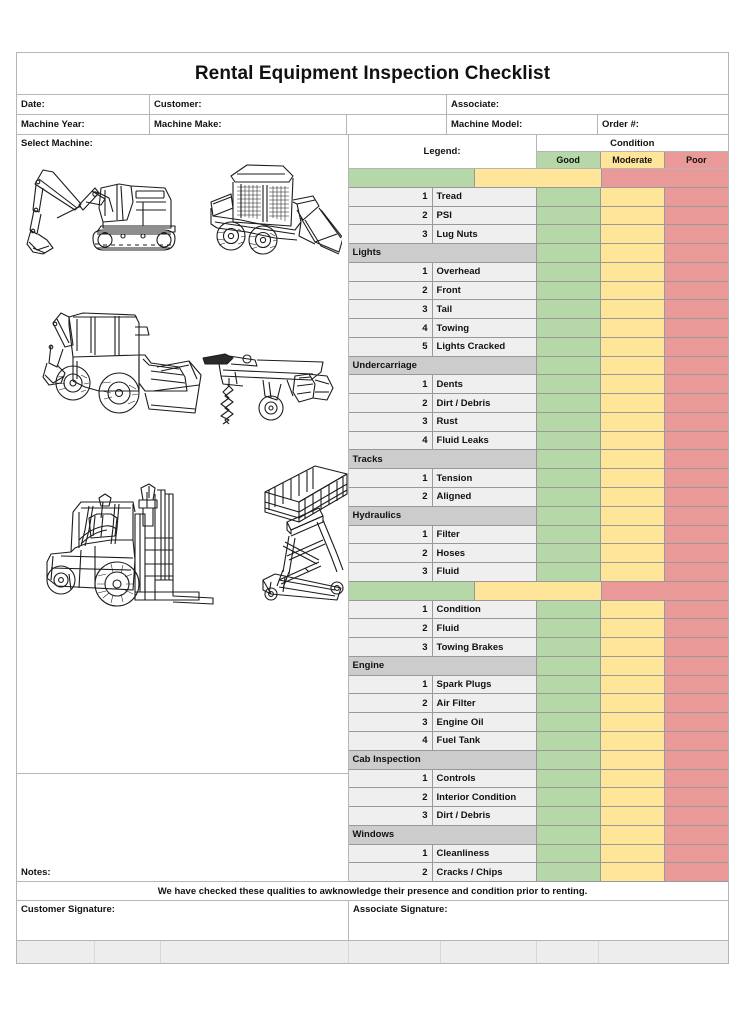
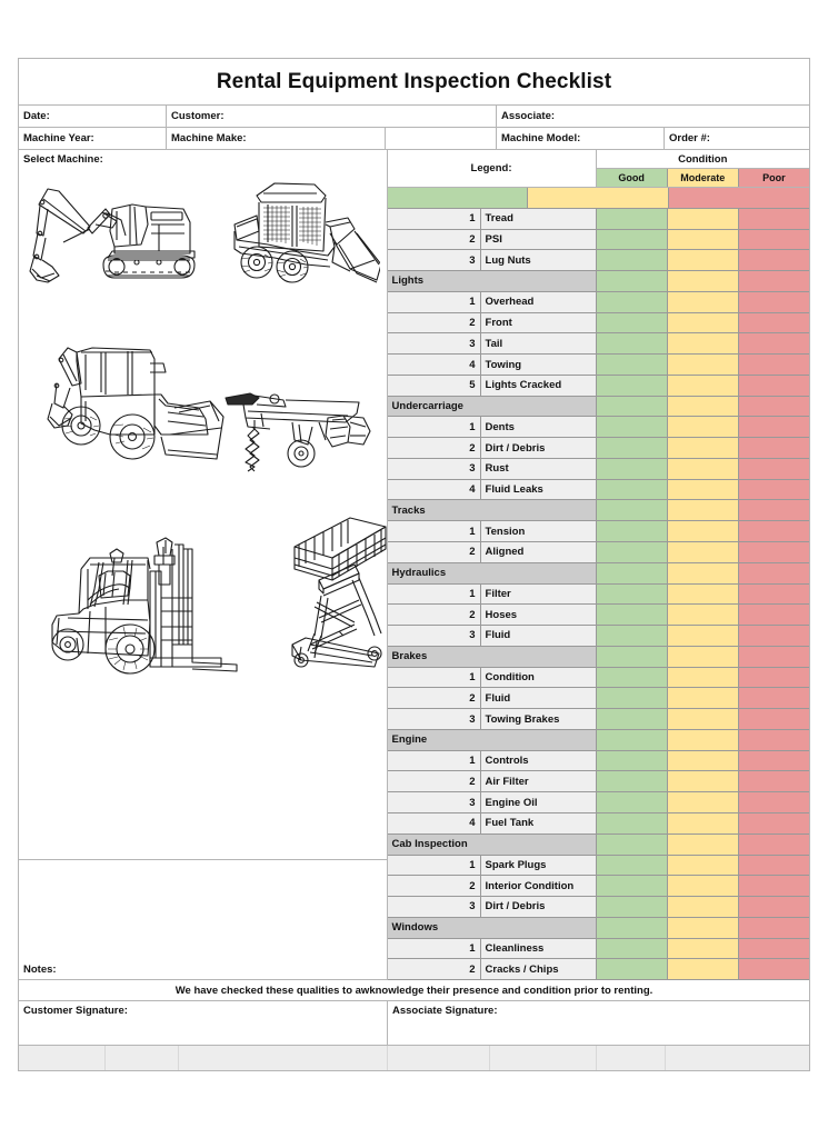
  Rental Equipment Inspection Checklist
  Date:
  Customer:
  Associate:
  Machine Year:
  Machine Make:
  Machine Model:
  Order #:
  Select Machine:
  Notes:
  Legend:
  Condition
  Good
  Moderate
  Poor
  1
  Tread
  2
  PSI
  3
  Lug Nuts
  Lights
  1
  Overhead
  2
  Front
  3
  Tail
  4
  Towing
  5
  Lights Cracked
  Undercarriage
  1
  Dents
  2
  Dirt / Debris
  3
  Rust
  4
  Fluid Leaks
  Tracks
  1
  Tension
  2
  Aligned
  Hydraulics
  1
  Filter
  2
  Hoses
  3
  Fluid
+ Brakes
  1
  Condition
  2
  Fluid
  3
  Towing Brakes
  Engine
  1
- Spark Plugs
+ Controls
  2
  Air Filter
  3
  Engine Oil
  4
  Fuel Tank
  Cab Inspection
  1
- Controls
+ Spark Plugs
  2
  Interior Condition
  3
  Dirt / Debris
  Windows
  1
  Cleanliness
  2
  Cracks / Chips
  We have checked these qualities to awknowledge their presence and condition prior to renting.
  Customer Signature:
  Associate Signature:
